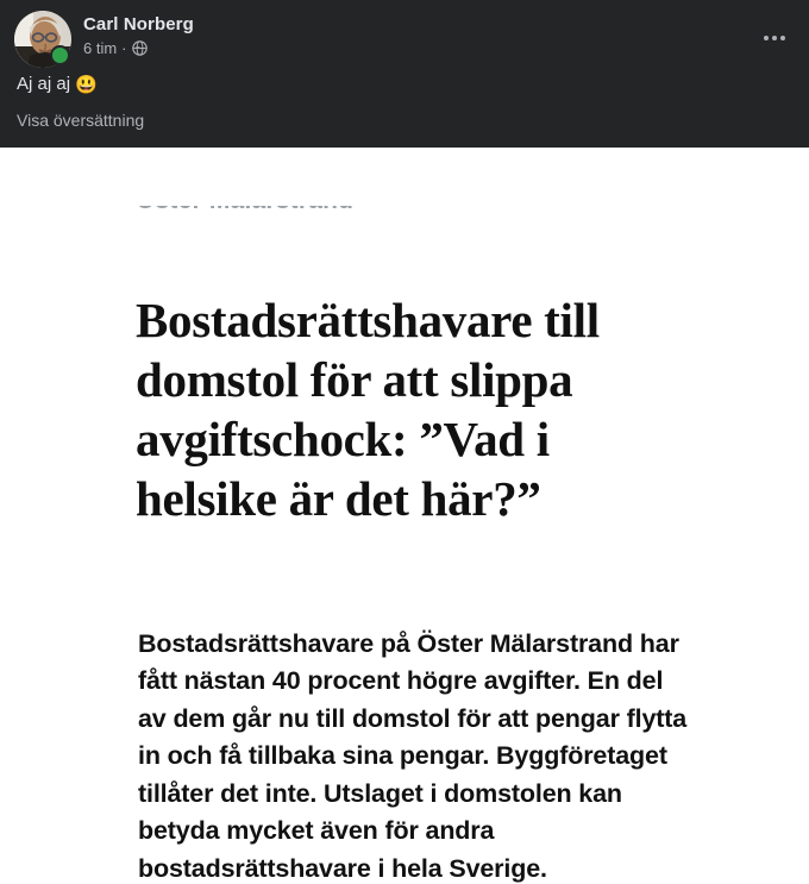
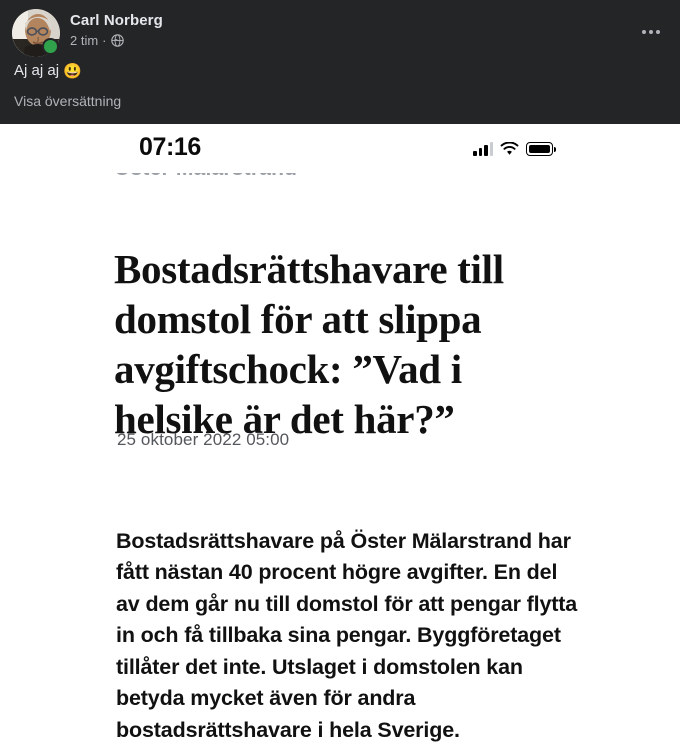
  Carl Norberg
- 6 tim
+ 2 tim
  ·
  Aj aj aj 😃
  Visa översättning
+ 07:16
  Bostadsrättshavare till domstol för att slippa avgiftschock: ”Vad i helsike är det här?”
+ 25 oktober 2022 05:00
  Bostadsrättshavare på Öster Mälarstrand har fått nästan 40 procent högre avgifter. En del av dem går nu till domstol för att pengar flytta in och få tillbaka sina pengar. Byggföretaget tillåter det inte. Utslaget i domstolen kan betyda mycket även för andra bostadsrättshavare i hela Sverige.
